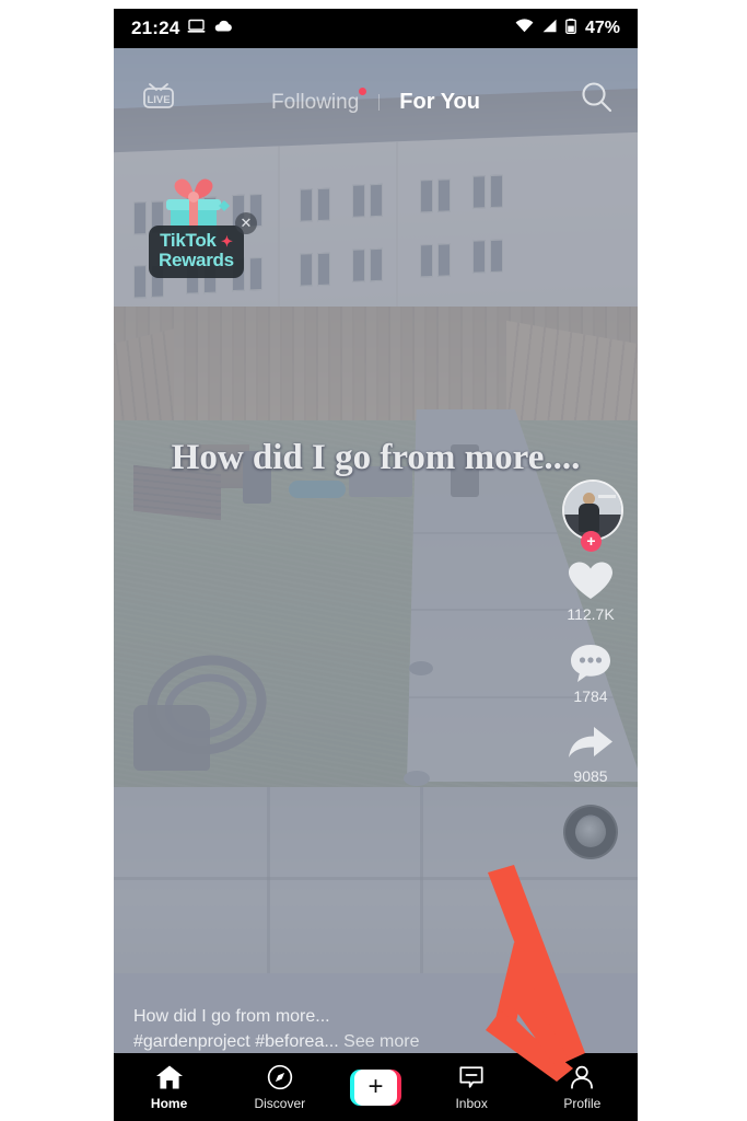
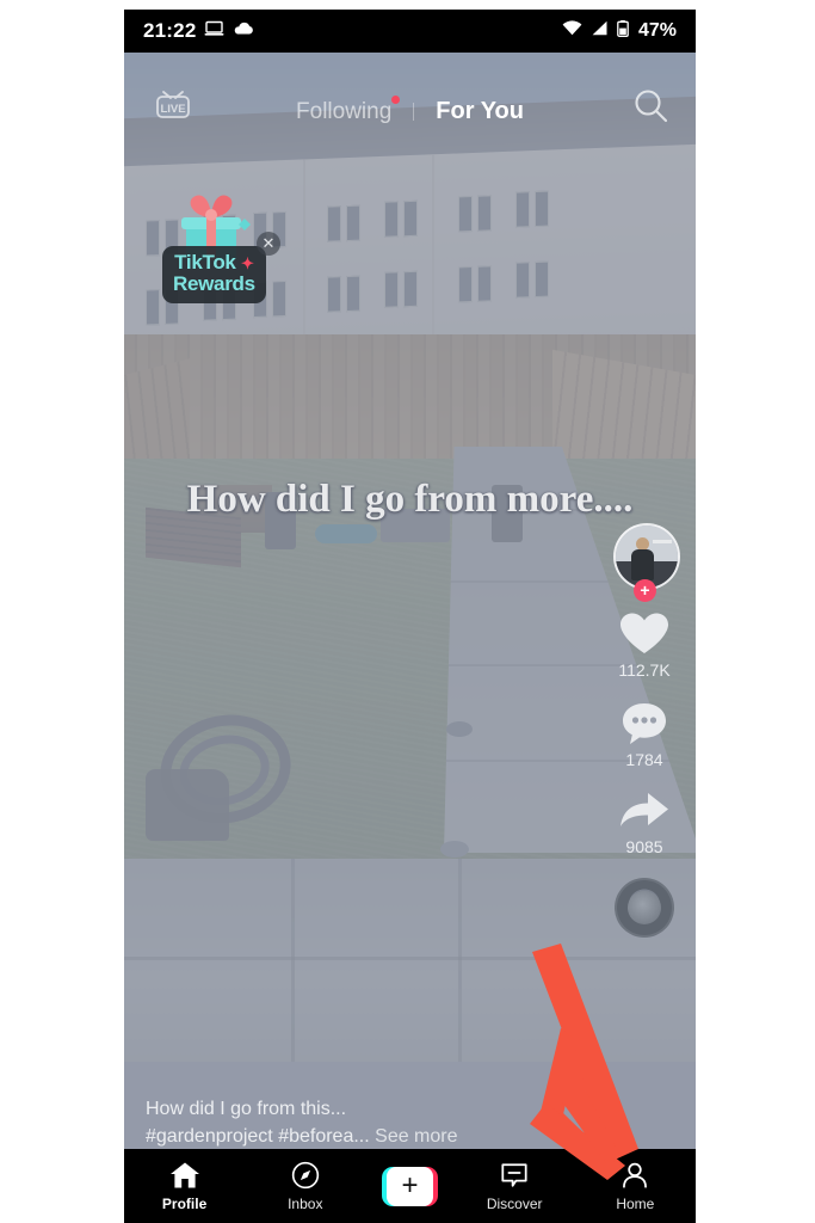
- 21:24
+ 21:22
  47%
  LIVE
  Following
  For You
  TikTok ✦
  Rewards
  ✕
  How did I go from more....
  +
  112.7K
  1784
  9085
- How did I go from more...
+ How did I go from this...
  #gardenproject #beforea... See more
- Home
+ Profile
- Discover
+ Inbox
  +
- Inbox
+ Discover
- Profile
+ Home
